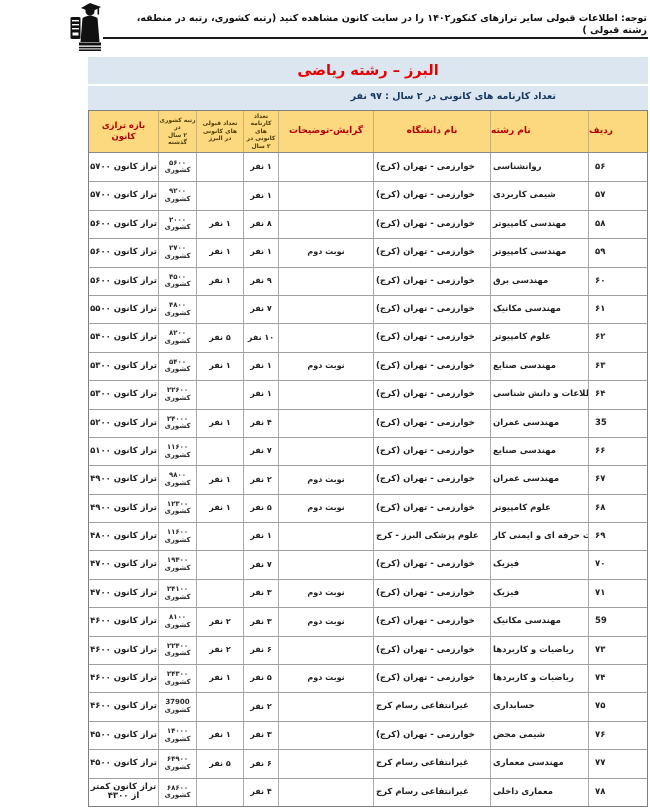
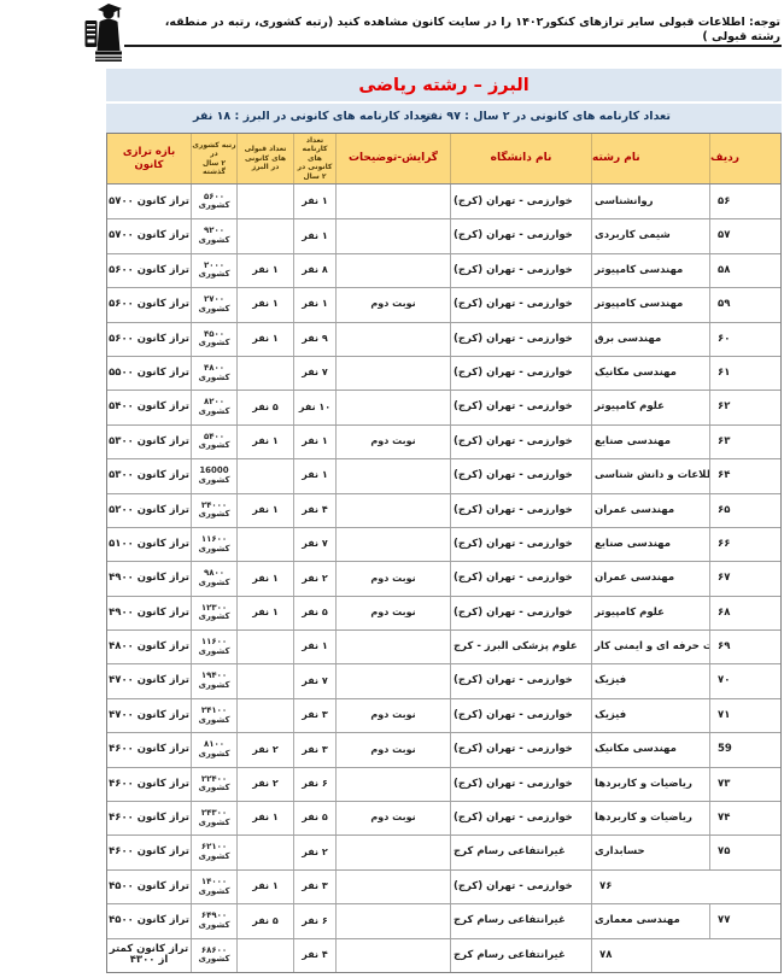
  توجه: اطلاعات قبولی سایر ترازهای کنکور۱۴۰۲ را در سایت کانون مشاهده کنید (رتبه کشوری، رتبه در منطقه، رشته قبولی )
  البرز – رشته ریاضی
  تعداد کارنامه های کانونی در ۲ سال : ۹۷ نفر
+ تعداد کارنامه های کانونی در البرز : ۱۸ نفر
  بازه ترازی کانون
  گرایش-توضیحات
  نام دانشگاه
  نام رشته
  ردیف
  تراز کانون ۵۷۰۰
  ۵۶۰۰ کشوری
  ۱ نفر
  خوارزمی - تهران (کرج)
  روانشناسی
  ۵۶
  تراز کانون ۵۷۰۰
  ۹۲۰۰ کشوری
  ۱ نفر
  خوارزمی - تهران (کرج)
  شیمی کاربردی
  ۵۷
  تراز کانون ۵۶۰۰
  ۲۰۰۰ کشوری
  ۱ نفر
  ۸ نفر
  خوارزمی - تهران (کرج)
  مهندسی کامپیوتر
  ۵۸
  تراز کانون ۵۶۰۰
  ۱ نفر
  ۱ نفر
  نوبت دوم
  خوارزمی - تهران (کرج)
  مهندسی کامپیوتر
  ۵۹
  تراز کانون ۵۶۰۰
  ۴۵۰۰ کشوری
  ۱ نفر
  ۹ نفر
  خوارزمی - تهران (کرج)
  مهندسی برق
  ۶۰
  تراز کانون ۵۵۰۰
  ۴۸۰۰ کشوری
  ۷ نفر
  خوارزمی - تهران (کرج)
  مهندسی مکانیک
  ۶۱
  تراز کانون ۵۴۰۰
  ۸۲۰۰ کشوری
  ۵ نفر
  ۱۰ نفر
  خوارزمی - تهران (کرج)
  علوم کامپیوتر
  ۶۲
  تراز کانون ۵۳۰۰
  ۵۴۰۰ کشوری
  ۱ نفر
  ۱ نفر
  نوبت دوم
  خوارزمی - تهران (کرج)
  مهندسی صنایع
  ۶۳
  تراز کانون ۵۳۰۰
- ۲۲۶۰۰ کشوری
+ 16000 کشوری
  ۱ نفر
  خوارزمی - تهران (کرج)
  لاعات و دانش شناسی
  ۶۴
  تراز کانون ۵۲۰۰
  ۲۴۰۰۰ کشوری
  ۱ نفر
  ۴ نفر
  خوارزمی - تهران (کرج)
  مهندسی عمران
- 35
+ ۶۵
  تراز کانون ۵۱۰۰
  ۱۱۶۰۰ کشوری
  ۷ نفر
  خوارزمی - تهران (کرج)
  مهندسی صنایع
  ۶۶
  تراز کانون ۴۹۰۰
  ۹۸۰۰ کشوری
  ۱ نفر
  ۲ نفر
  نوبت دوم
  خوارزمی - تهران (کرج)
  مهندسی عمران
  ۶۷
  تراز کانون ۴۹۰۰
  ۱۲۳۰۰ کشوری
  ۱ نفر
  ۵ نفر
  نوبت دوم
  خوارزمی - تهران (کرج)
  علوم کامپیوتر
  ۶۸
  تراز کانون ۴۸۰۰
  ۱۱۶۰۰ کشوری
  ۱ نفر
  علوم پزشکی البرز - کرج
  ۶۹
  تراز کانون ۴۷۰۰
  ۱۹۴۰۰ کشوری
  ۷ نفر
  خوارزمی - تهران (کرج)
  فیزیک
  ۷۰
  تراز کانون ۴۷۰۰
  ۲۴۱۰۰ کشوری
  ۳ نفر
  نوبت دوم
  خوارزمی - تهران (کرج)
  فیزیک
  ۷۱
  تراز کانون ۴۶۰۰
  ۸۱۰۰ کشوری
  ۲ نفر
  ۳ نفر
  نوبت دوم
  خوارزمی - تهران (کرج)
  مهندسی مکانیک
  59
  تراز کانون ۴۶۰۰
  ۲۲۴۰۰ کشوری
  ۲ نفر
  ۶ نفر
  خوارزمی - تهران (کرج)
  ریاضیات و کاربردها
  ۷۳
  تراز کانون ۴۶۰۰
  ۲۴۳۰۰ کشوری
  ۱ نفر
  ۵ نفر
  نوبت دوم
  خوارزمی - تهران (کرج)
  ریاضیات و کاربردها
  ۷۴
  تراز کانون ۴۶۰۰
- 37900 کشوری
+ ۶۲۱۰۰ کشوری
  ۲ نفر
  غیرانتفاعی رسام کرج
  حسابداری
  ۷۵
  تراز کانون ۴۵۰۰
  ۱۴۰۰۰ کشوری
  ۱ نفر
  ۳ نفر
  خوارزمی - تهران (کرج)
- شیمی محض
  ۷۶
  تراز کانون ۴۵۰۰
  ۶۴۹۰۰ کشوری
  ۵ نفر
  ۶ نفر
  غیرانتفاعی رسام کرج
  مهندسی معماری
  ۷۷
  تراز کانون کمتر از ۴۳۰۰
  ۶۸۶۰۰ کشوری
  ۴ نفر
  غیرانتفاعی رسام کرج
- معماری داخلی
  ۷۸
